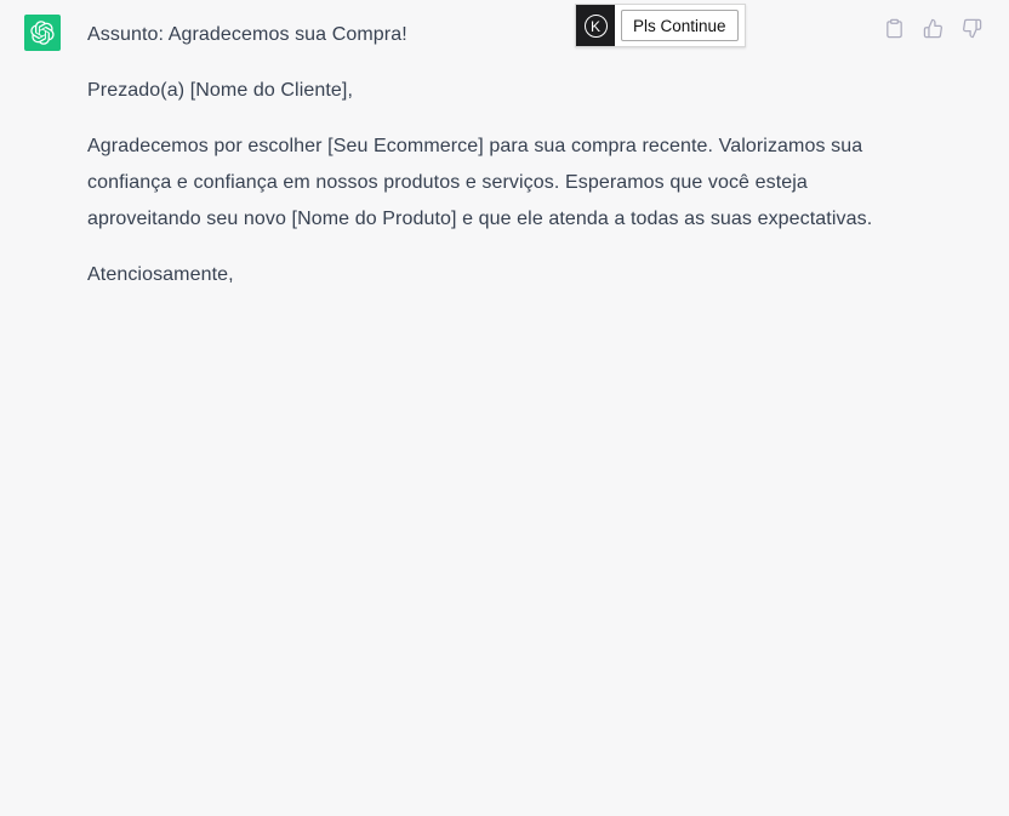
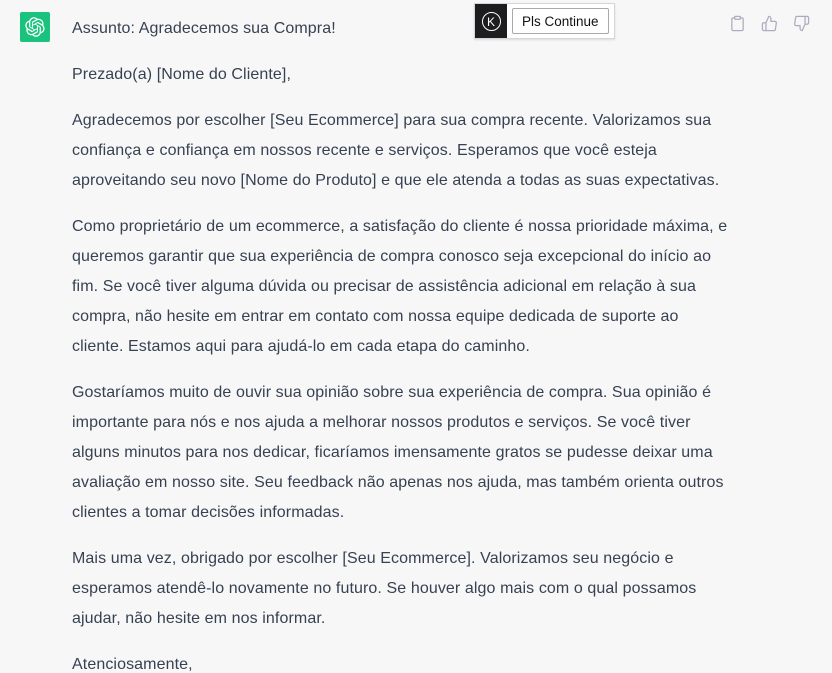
  Assunto: Agradecemos sua Compra!
  Prezado(a) [Nome do Cliente],
- Agradecemos por escolher [Seu Ecommerce] para sua compra recente. Valorizamos sua confiança e confiança em nossos produtos e serviços. Esperamos que você esteja aproveitando seu novo [Nome do Produto] e que ele atenda a todas as suas expectativas.
+ Agradecemos por escolher [Seu Ecommerce] para sua compra recente. Valorizamos sua confiança e confiança em nossos recente e serviços. Esperamos que você esteja aproveitando seu novo [Nome do Produto] e que ele atenda a todas as suas expectativas.
+ Como proprietário de um ecommerce, a satisfação do cliente é nossa prioridade máxima, e queremos garantir que sua experiência de compra conosco seja excepcional do início ao fim. Se você tiver alguma dúvida ou precisar de assistência adicional em relação à sua compra, não hesite em entrar em contato com nossa equipe dedicada de suporte ao cliente. Estamos aqui para ajudá-lo em cada etapa do caminho.
+ Gostaríamos muito de ouvir sua opinião sobre sua experiência de compra. Sua opinião é importante para nós e nos ajuda a melhorar nossos produtos e serviços. Se você tiver alguns minutos para nos dedicar, ficaríamos imensamente gratos se pudesse deixar uma avaliação em nosso site. Seu feedback não apenas nos ajuda, mas também orienta outros clientes a tomar decisões informadas.
+ Mais uma vez, obrigado por escolher [Seu Ecommerce]. Valorizamos seu negócio e esperamos atendê-lo novamente no futuro. Se houver algo mais com o qual possamos ajudar, não hesite em nos informar.
  Atenciosamente,
  K
  Pls Continue
